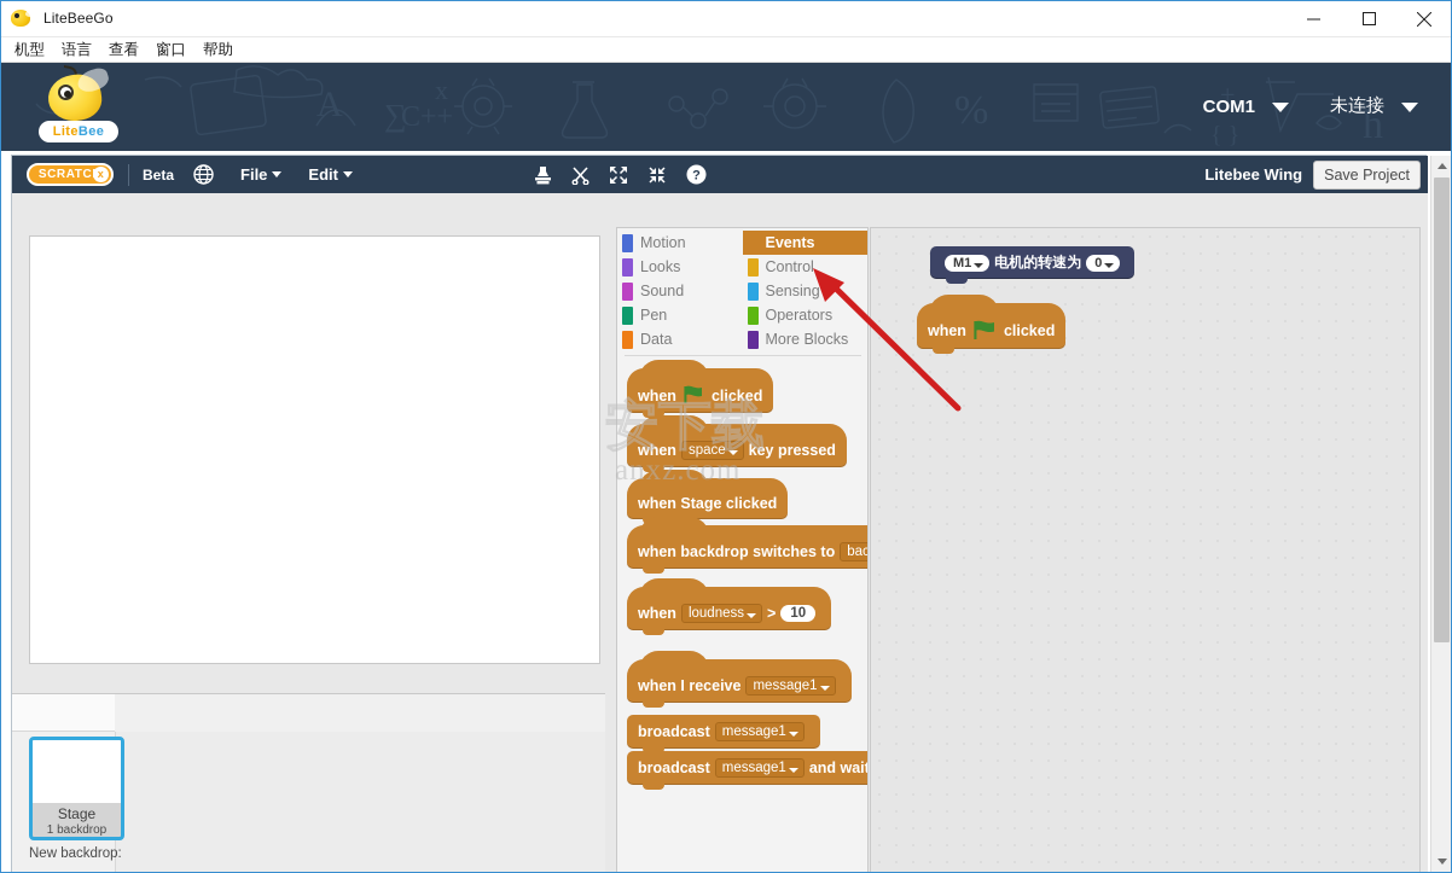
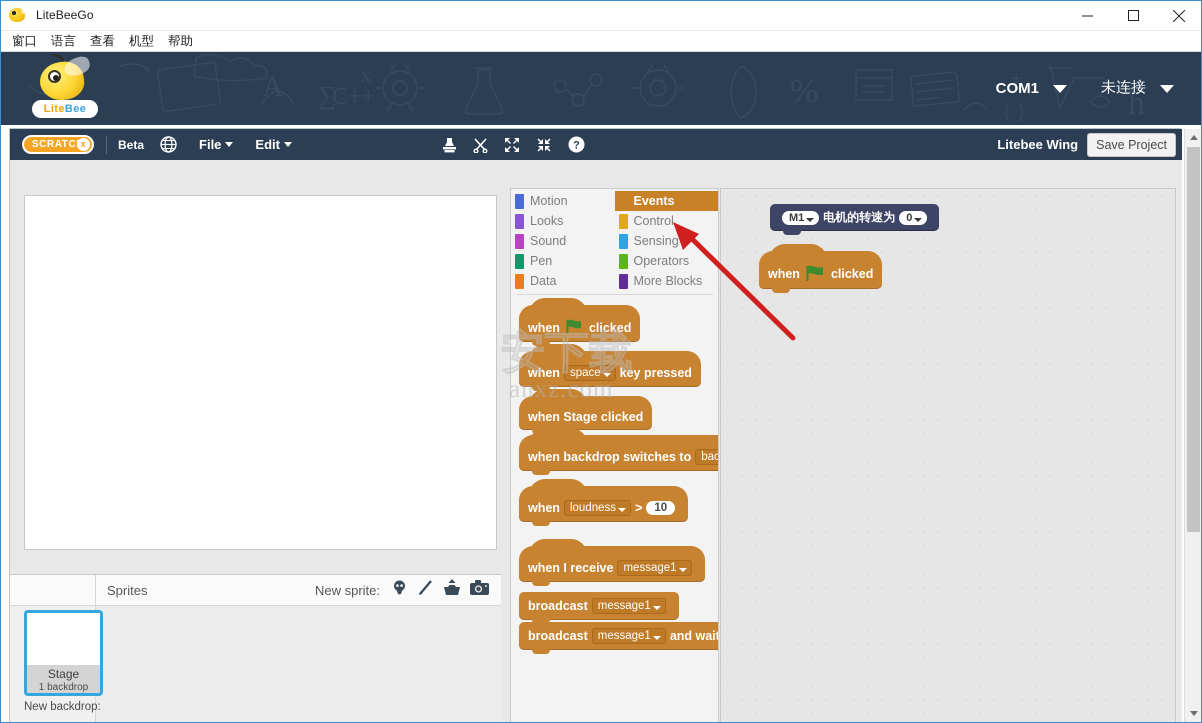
  LiteBeeGo
- 机型
+ 窗口
  语言
  查看
- 窗口
+ 机型
  帮助
  +
  h
  LiteBee
  COM1
  未连接
  SCRATC
  x
  Beta
  File
  Edit
  ?
  Litebee Wing
  Save Project
+ Sprites
+ New sprite:
  Stage
  1 backdrop
  New backdrop:
  Motion
  Looks
  Sound
  Pen
  Data
  Events
  Control
  Sensing
  Operators
  More Blocks
  when
  clicked
  when
  space
  key pressed
  when Stage clicked
  when backdrop switches to
  when
  loudness
  >
  10
  when I receive
  message1
  broadcast
  message1
  broadcast
  message1
  and wait
  M1
  电机的转速为
  0
  when
  clicked
  安下载
  anxz.com
